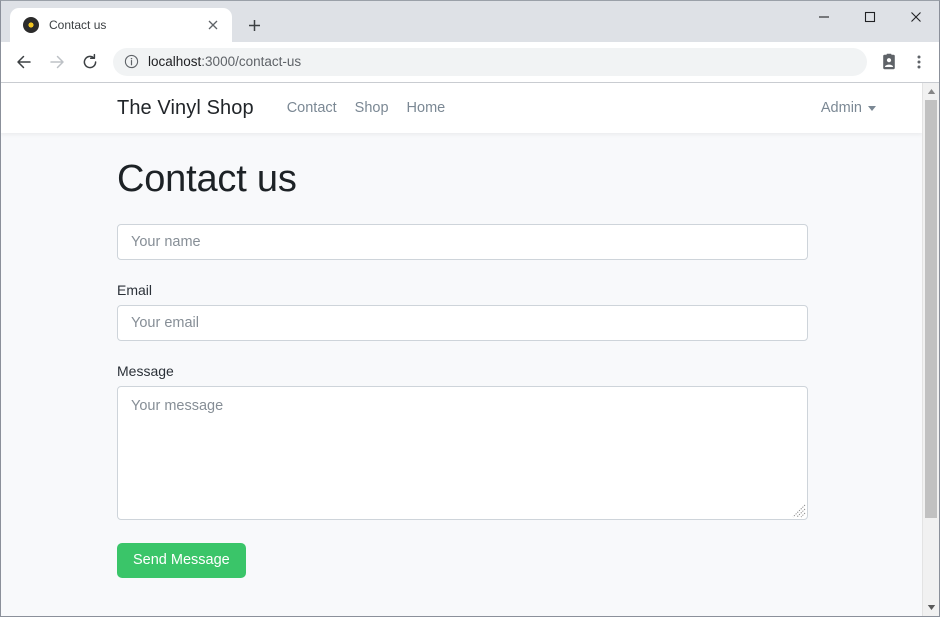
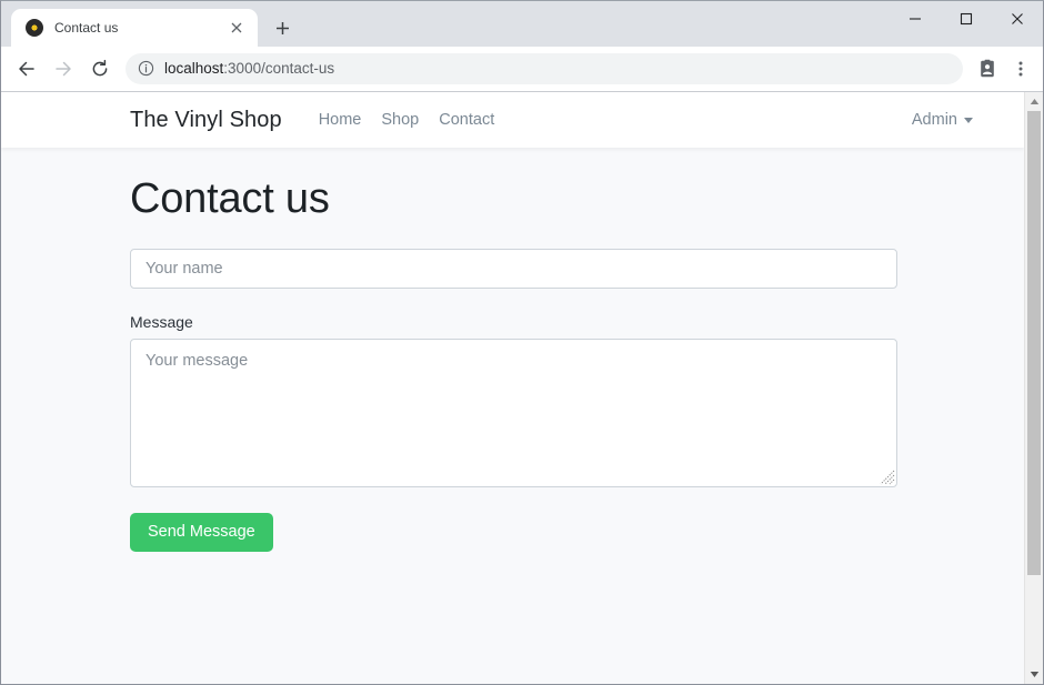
  Contact us
  localhost:3000/contact-us
  The Vinyl Shop
- Contact
+ Home
  Shop
- Home
+ Contact
  Admin
  Contact us
  Your name
- Email
- Your email
  Message
  Your message
  Send Message
